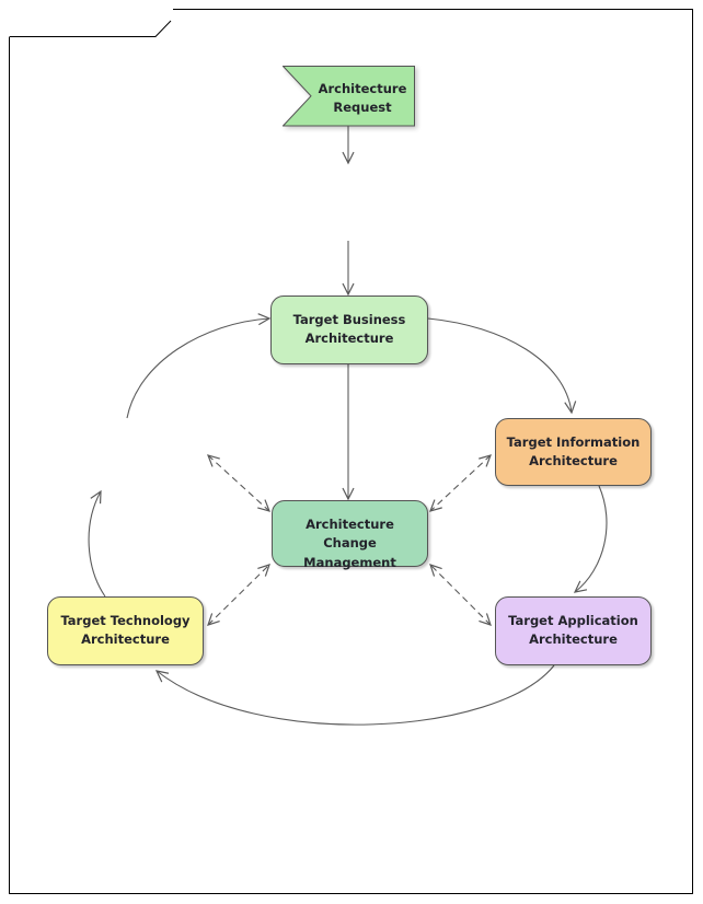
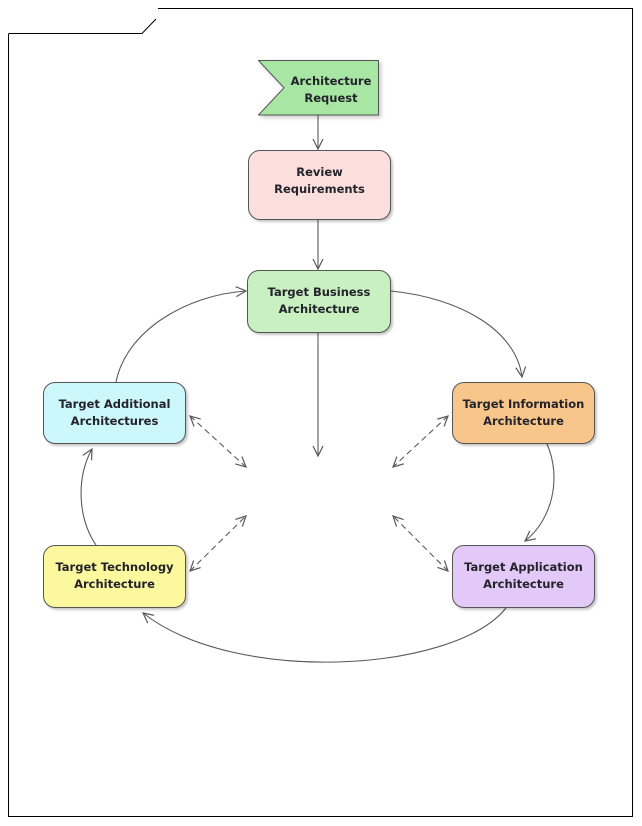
  Architecture
  Request
+ Review Requirements
  Target Business
  Architecture
+ Target Additional
+ Architectures
  Target Information
  Architecture
- Architecture Change
- Management
  Target Technology
  Architecture
  Target Application
  Architecture
